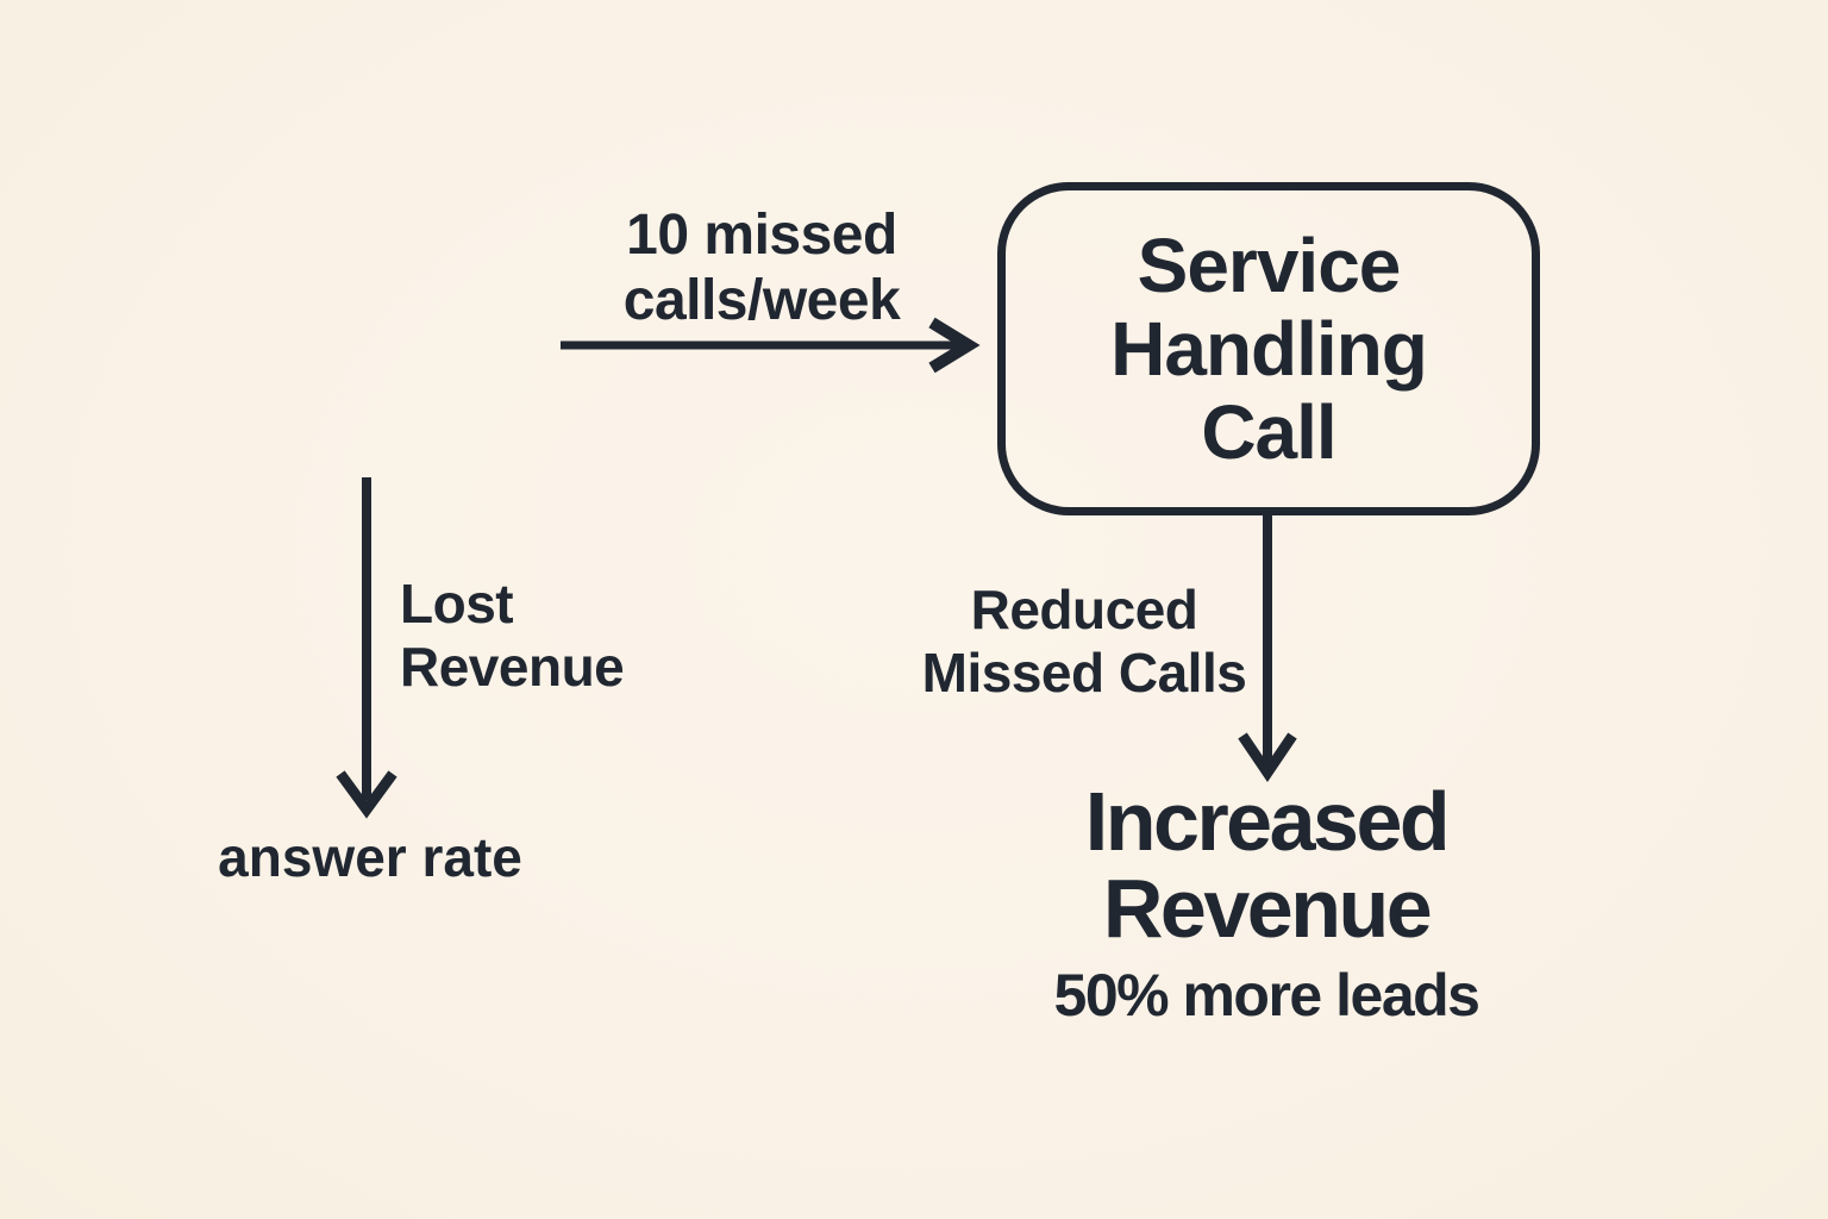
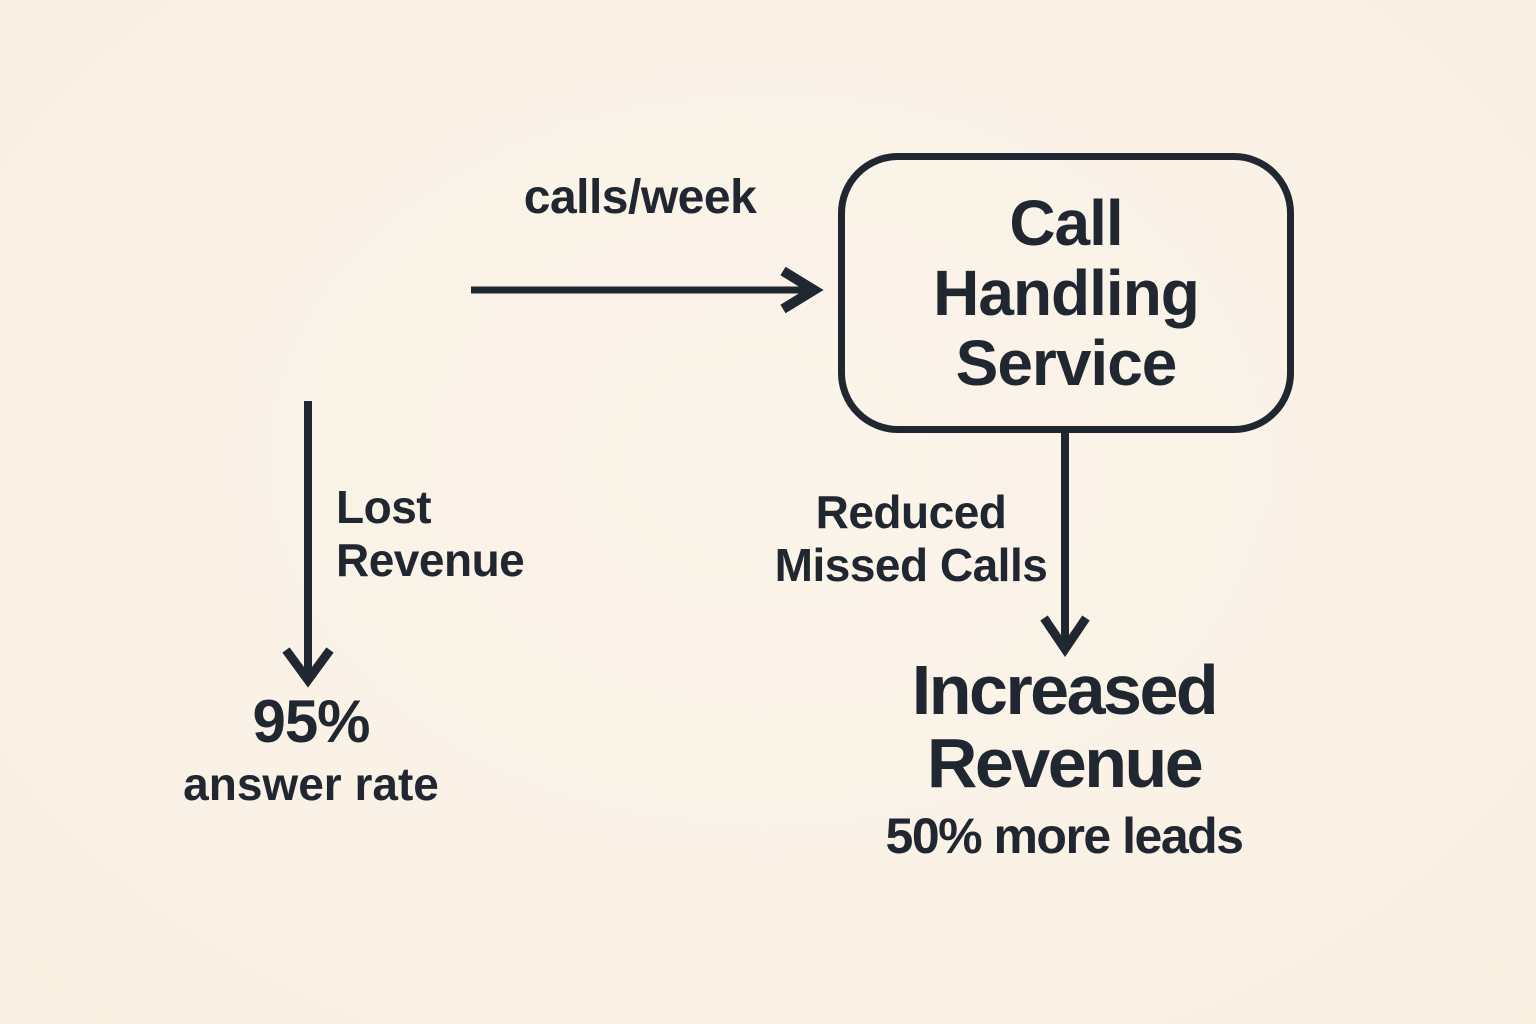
- Service
+ Call
  Handling
- Call
+ Service
- 10 missed
  calls/week
  Lost
  Revenue
  Reduced
  Missed Calls
+ 95%
  answer rate
  Increased
  Revenue
  50% more leads
